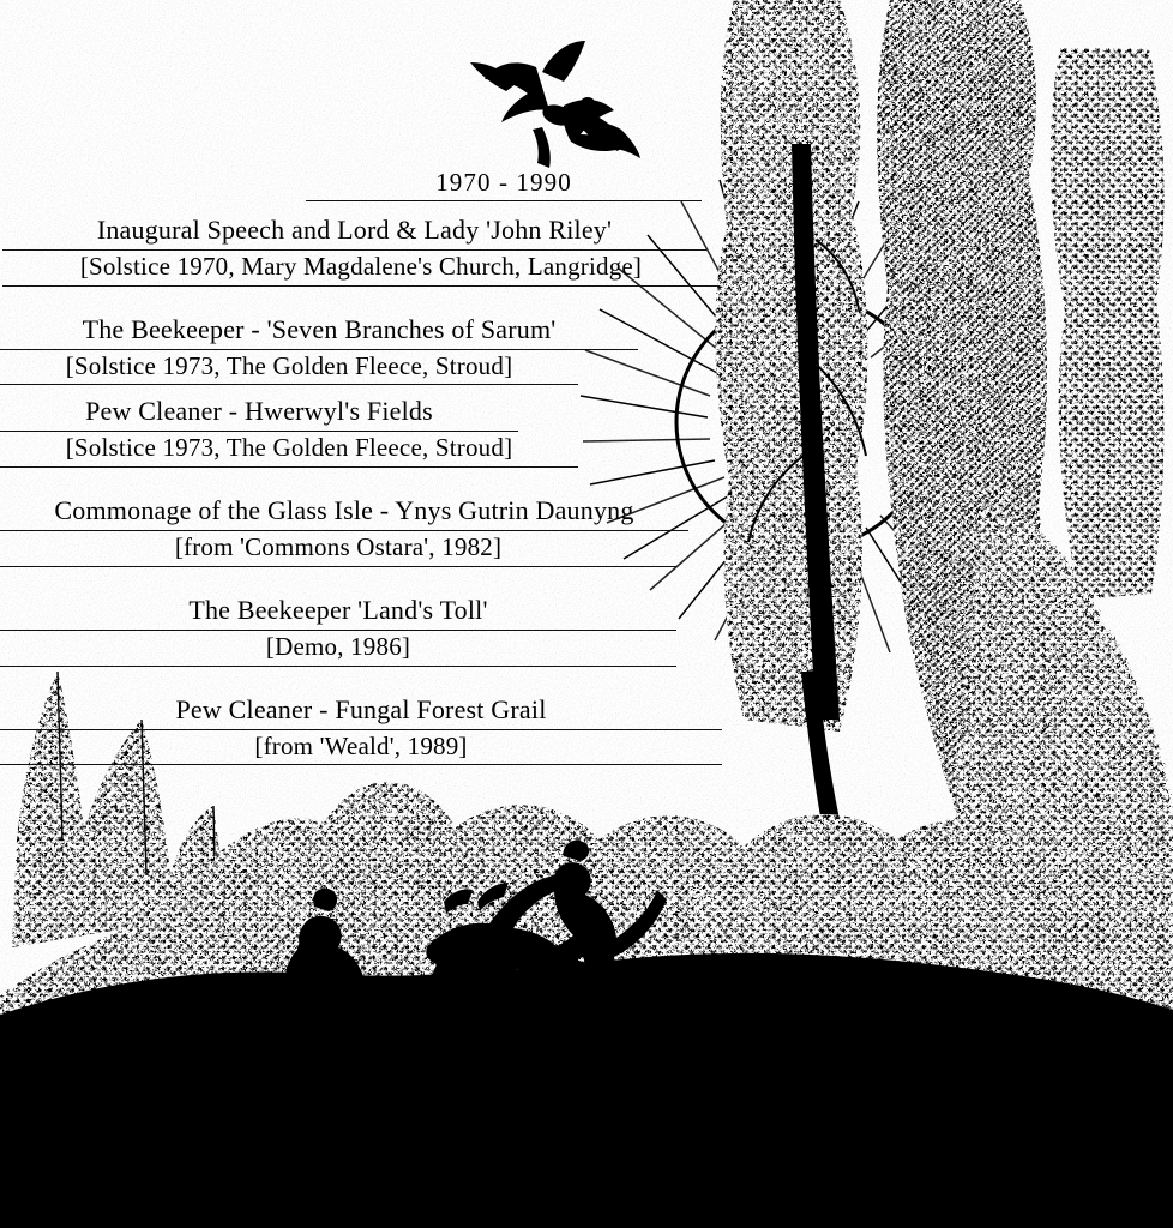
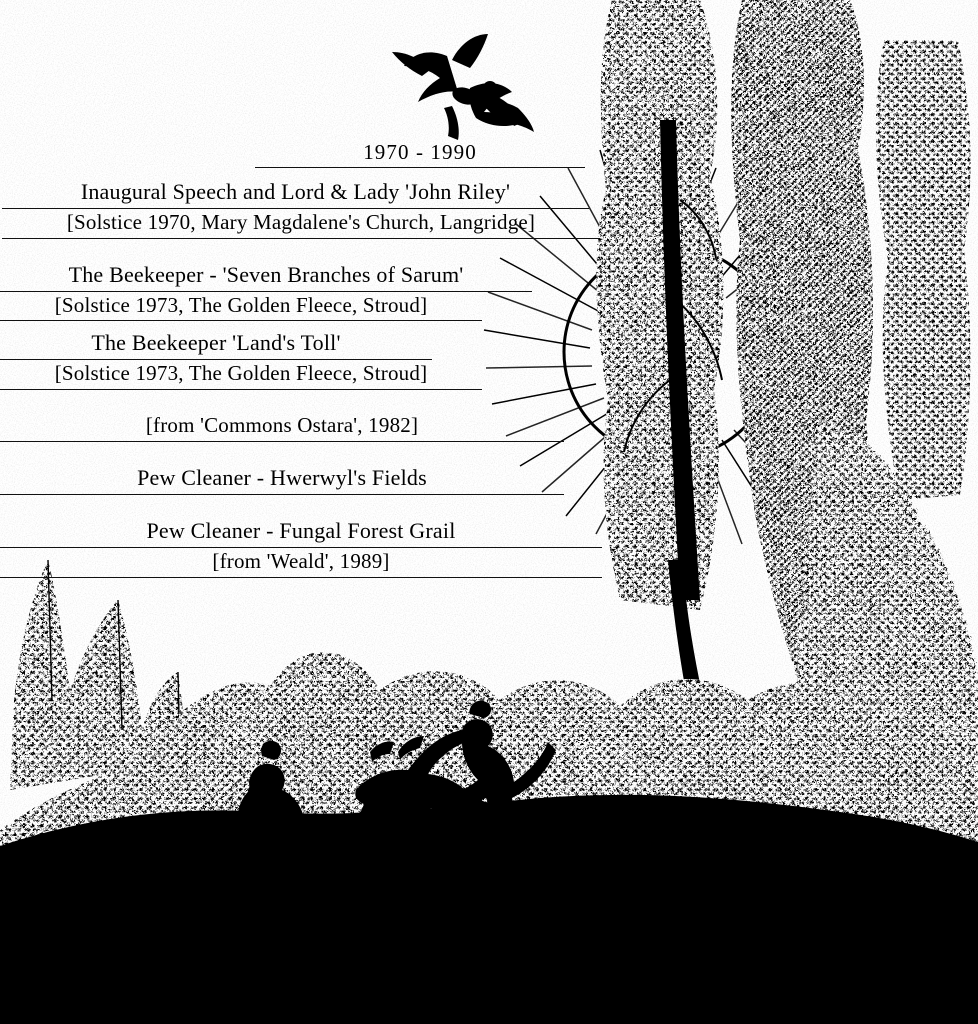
  1970 - 1990
  Inaugural Speech and Lord & Lady 'John Riley'
  [Solstice 1970, Mary Magdalene's Church, Langridge]
  The Beekeeper - 'Seven Branches of Sarum'
  [Solstice 1973, The Golden Fleece, Stroud]
- Pew Cleaner - Hwerwyl's Fields
+ The Beekeeper 'Land's Toll'
  [Solstice 1973, The Golden Fleece, Stroud]
- Commonage of the Glass Isle - Ynys Gutrin Daunyng
  [from 'Commons Ostara', 1982]
- The Beekeeper 'Land's Toll'
+ Pew Cleaner - Hwerwyl's Fields
- [Demo, 1986]
  Pew Cleaner - Fungal Forest Grail
  [from 'Weald', 1989]
